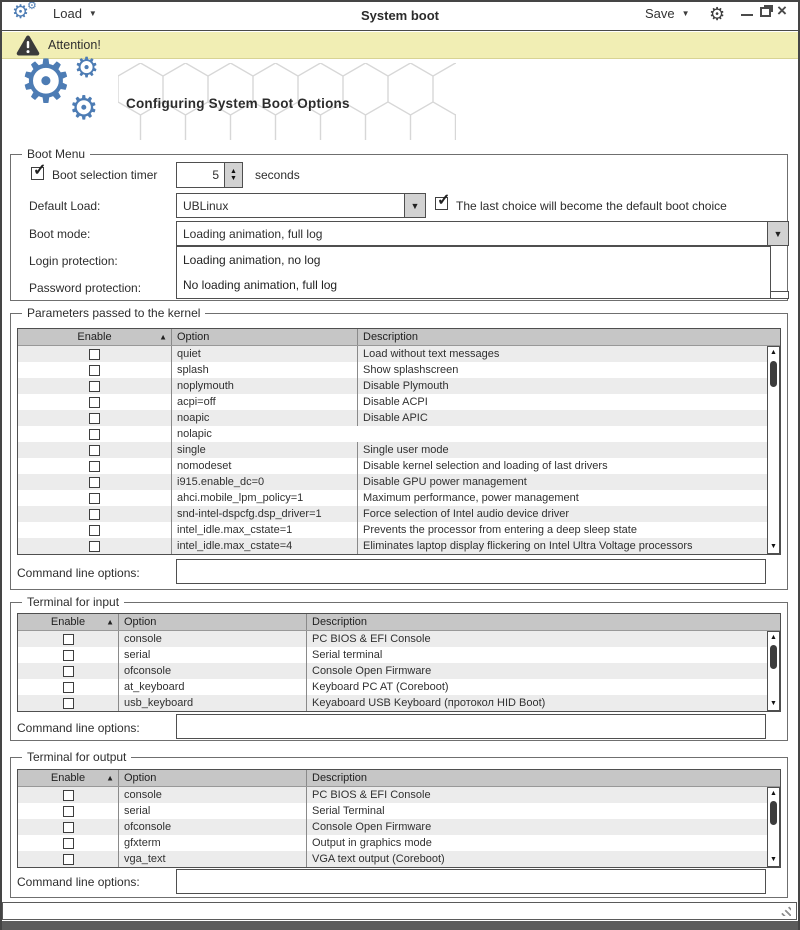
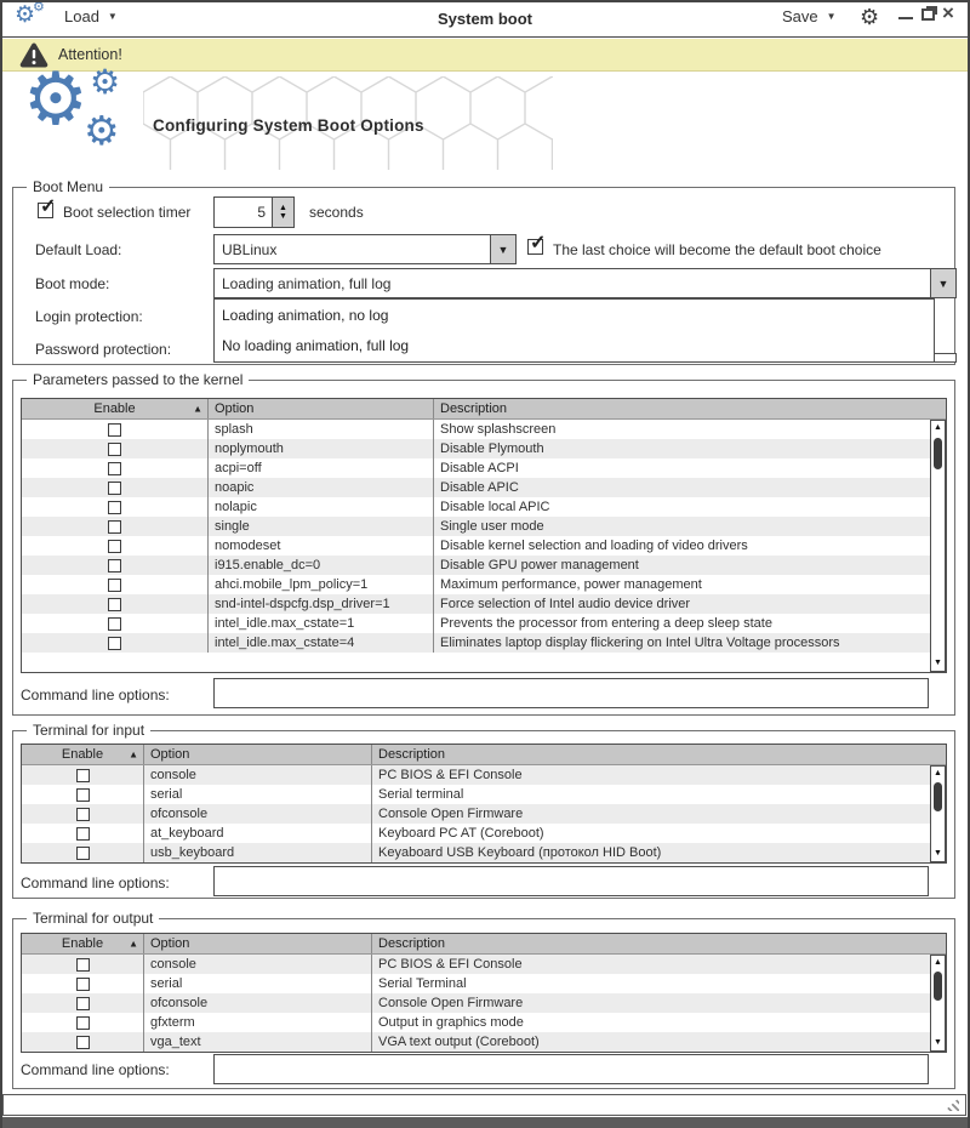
  ⚙
  ⚙
  Load
  ▼
  System boot
  Save
  ▼
  ⚙
  ×
  Attention!
  ⚙
  ⚙
  ⚙
  Configuring System Boot Options
  Boot Menu
  Boot selection timer
  5
  seconds
  Default Load:
  UBLinux
  ▼
  The last choice will become the default boot choice
  Boot mode:
  Loading animation, full log
  ▼
  Login protection:
  Password protection:
  Loading animation, no log
  No loading animation, full log
  Parameters passed to the kernel
  Enable
  ▲
  Option
  Description
- quiet
- Load without text messages
  splash
  Show splashscreen
  noplymouth
  Disable Plymouth
  acpi=off
  Disable ACPI
  noapic
  Disable APIC
  nolapic
+ Disable local APIC
  single
  Single user mode
  nomodeset
- Disable kernel selection and loading of last drivers
+ Disable kernel selection and loading of video drivers
  i915.enable_dc=0
  Disable GPU power management
  ahci.mobile_lpm_policy=1
  Maximum performance, power management
  snd-intel-dspcfg.dsp_driver=1
  Force selection of Intel audio device driver
  intel_idle.max_cstate=1
  Prevents the processor from entering a deep sleep state
  intel_idle.max_cstate=4
  Eliminates laptop display flickering on Intel Ultra Voltage processors
  Command line options:
  Terminal for input
  Enable
  ▲
  Option
  Description
  console
  PC BIOS & EFI Console
  serial
  Serial terminal
  ofconsole
  Console Open Firmware
  at_keyboard
  Keyboard PC AT (Coreboot)
  usb_keyboard
  Keyaboard USB Keyboard (протокол HID Boot)
  Command line options:
  Terminal for output
  Enable
  ▲
  Option
  Description
  console
  PC BIOS & EFI Console
  serial
  Serial Terminal
  ofconsole
  Console Open Firmware
  gfxterm
  Output in graphics mode
  vga_text
  VGA text output (Coreboot)
  Command line options:
